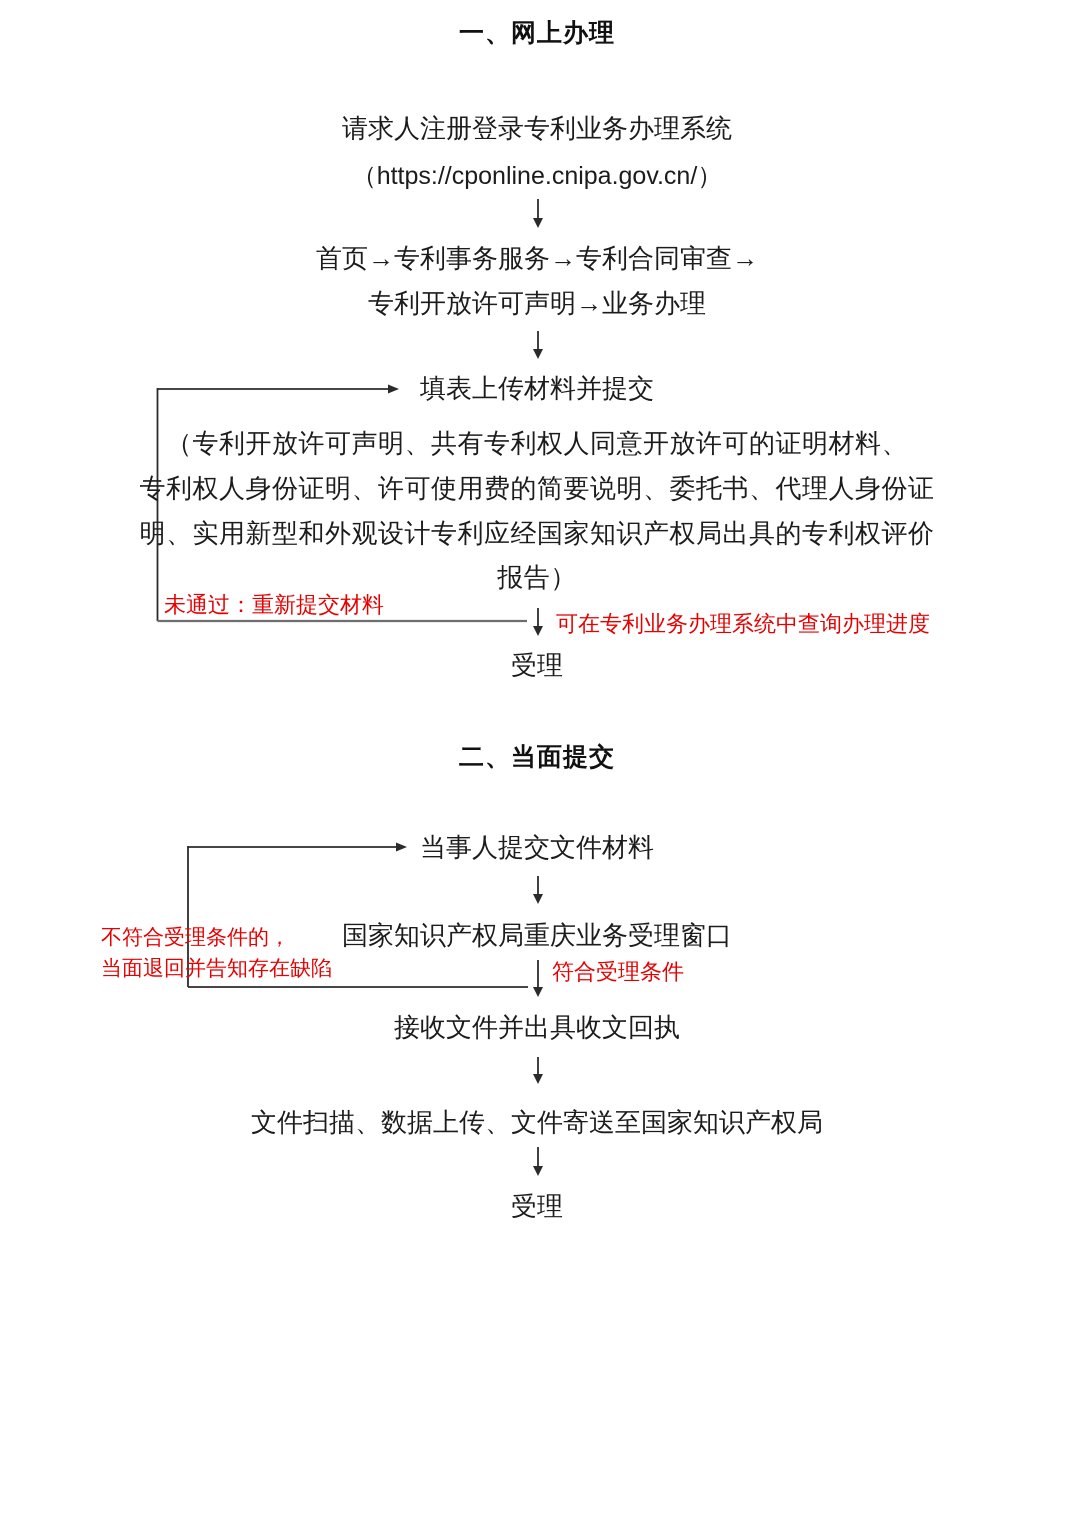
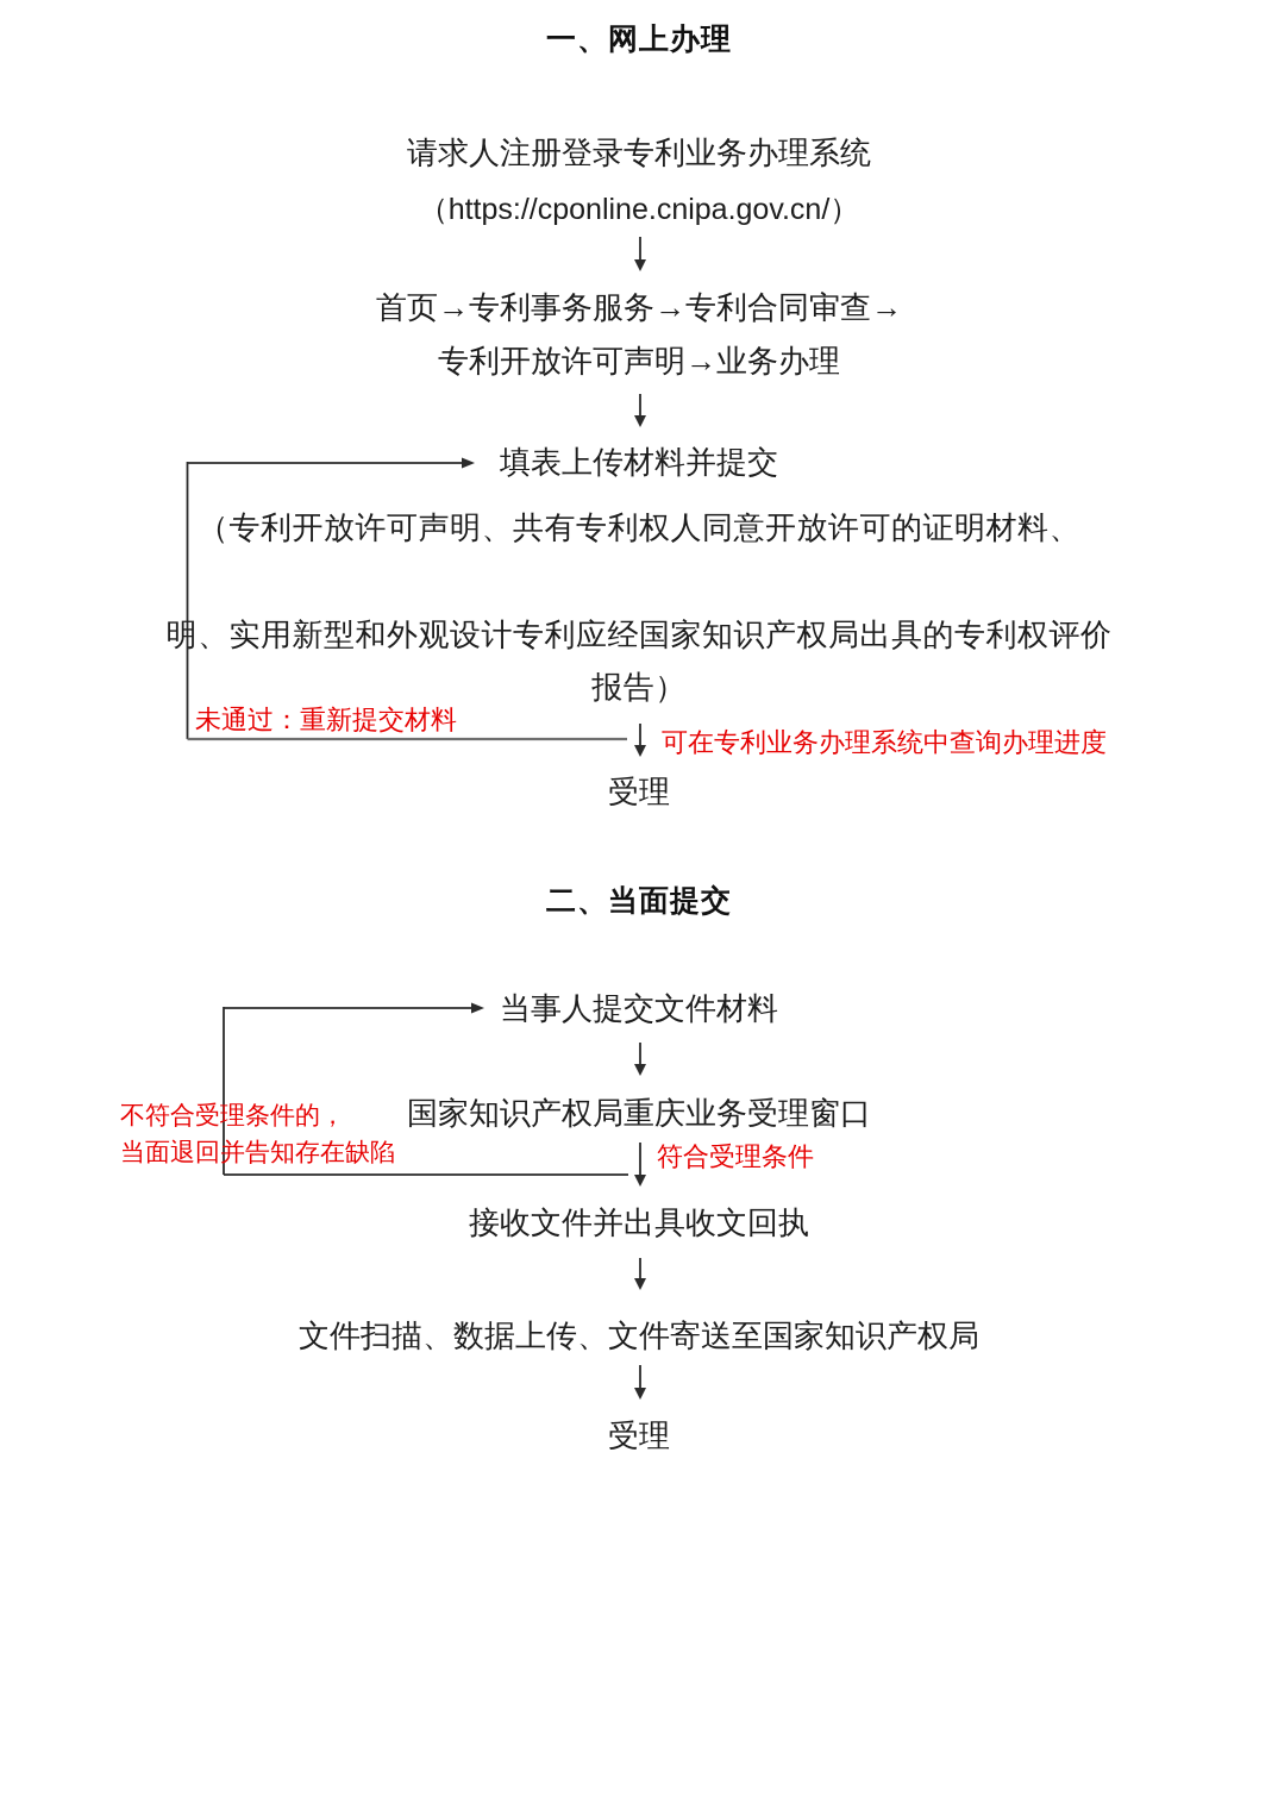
  一、网上办理
  请求人注册登录专利业务办理系统
  （https://cponline.cnipa.gov.cn/）
  首页→专利事务服务→专利合同审查→
  专利开放许可声明→业务办理
  填表上传材料并提交
  （专利开放许可声明、共有专利权人同意开放许可的证明材料、
- 专利权人身份证明、许可使用费的简要说明、委托书、代理人身份证
  明、实用新型和外观设计专利应经国家知识产权局出具的专利权评价
  报告）
  未通过：重新提交材料
  可在专利业务办理系统中查询办理进度
  受理
  二、当面提交
  当事人提交文件材料
  国家知识产权局重庆业务受理窗口
  不符合受理条件的，
  当面退回并告知存在缺陷
  符合受理条件
  接收文件并出具收文回执
  文件扫描、数据上传、文件寄送至国家知识产权局
  受理
